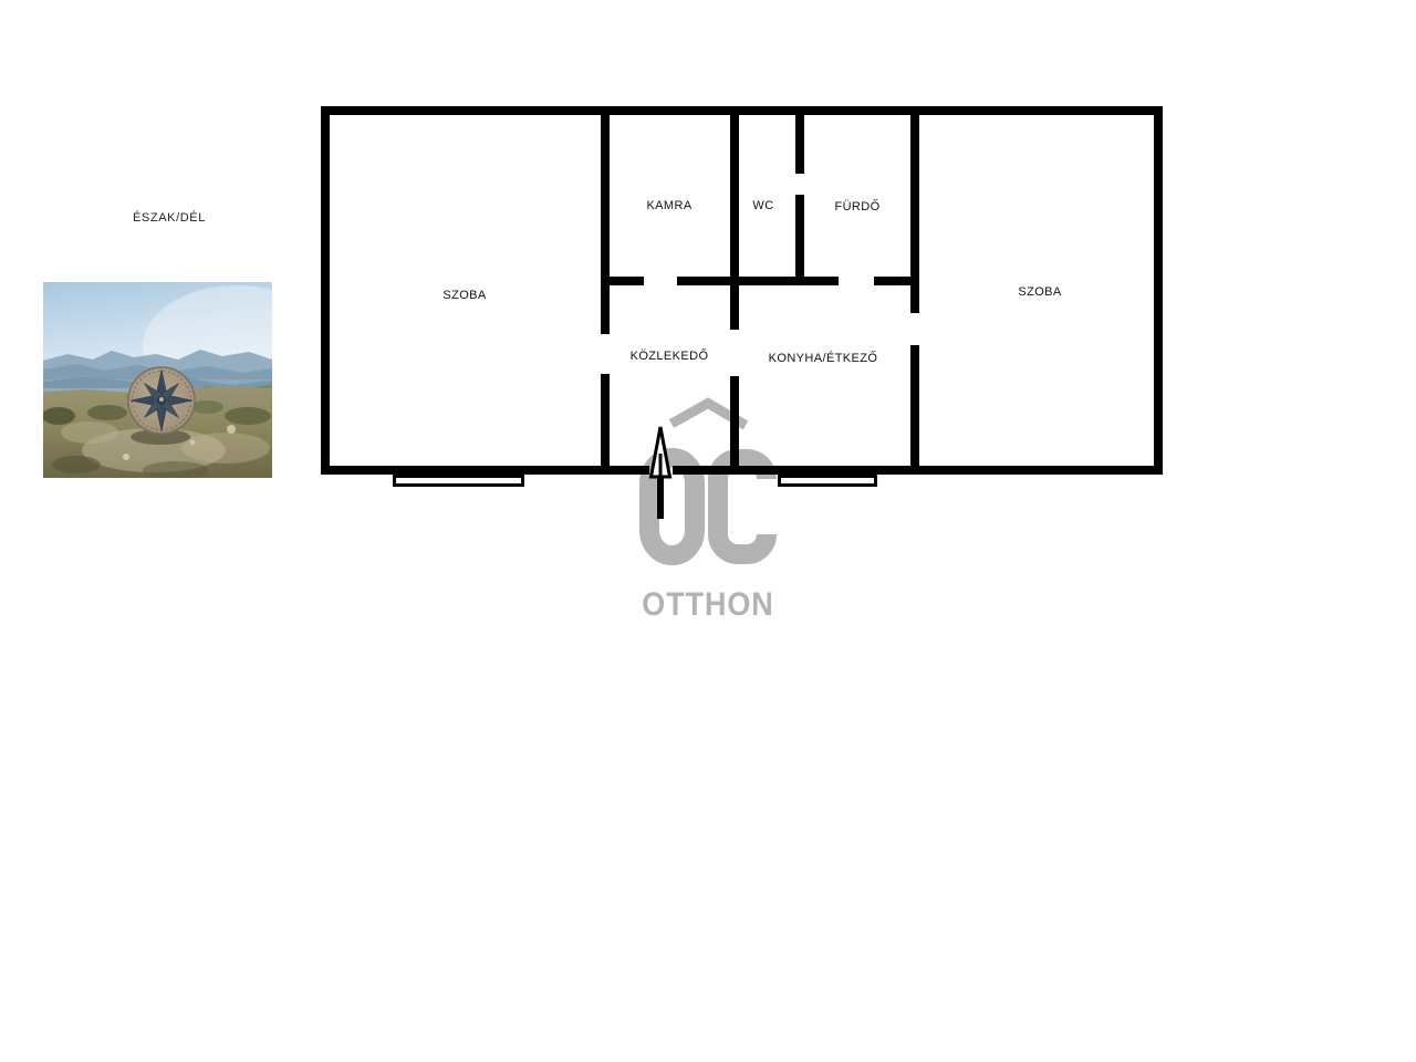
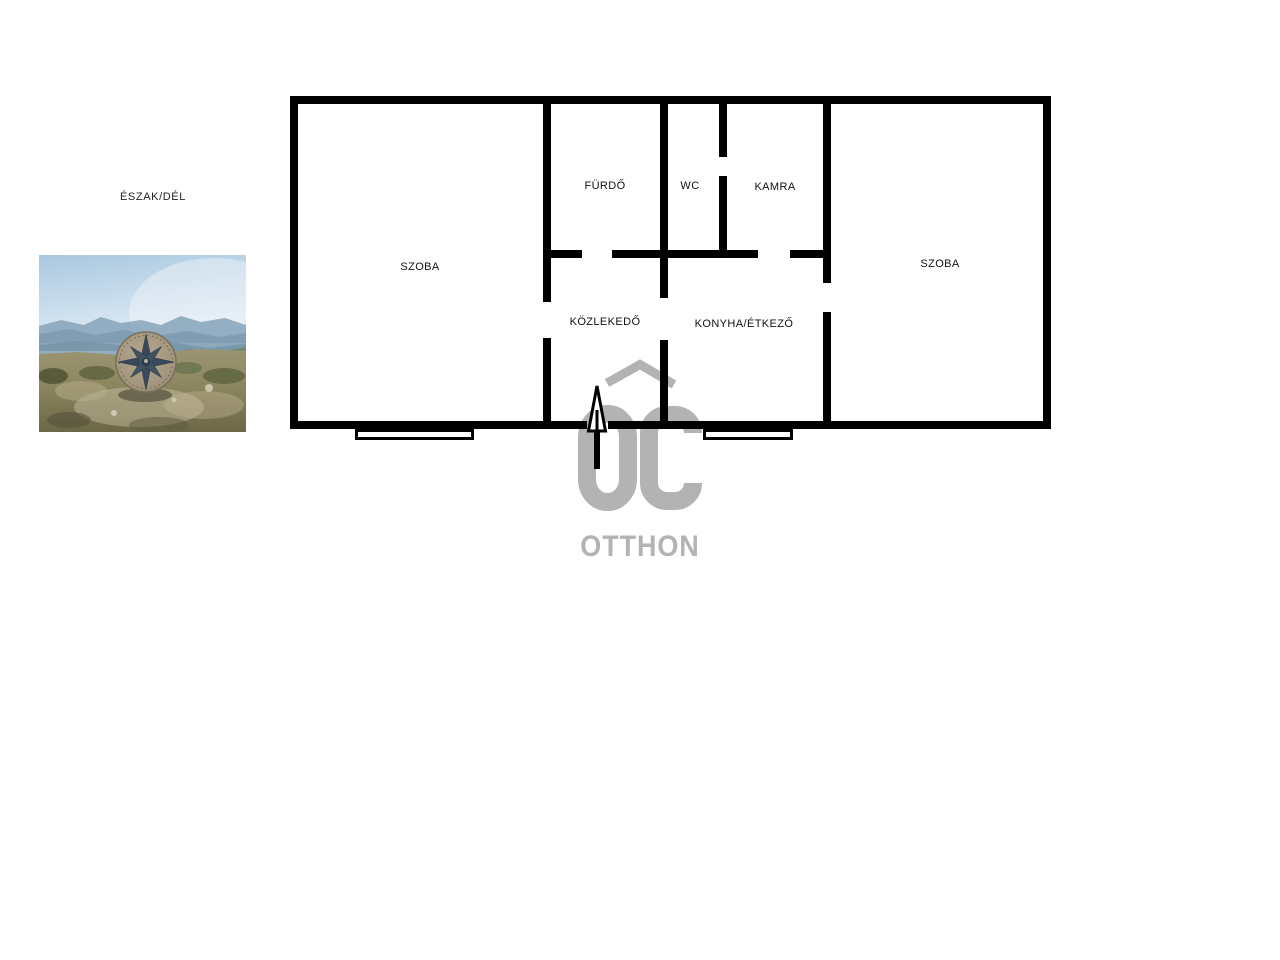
  ÉSZAK/DÉL
  OTTHON
  SZOBA
- KAMRA
+ FÜRDŐ
  WC
- FÜRDŐ
+ KAMRA
  KÖZLEKEDŐ
  KONYHA/ÉTKEZŐ
  SZOBA
